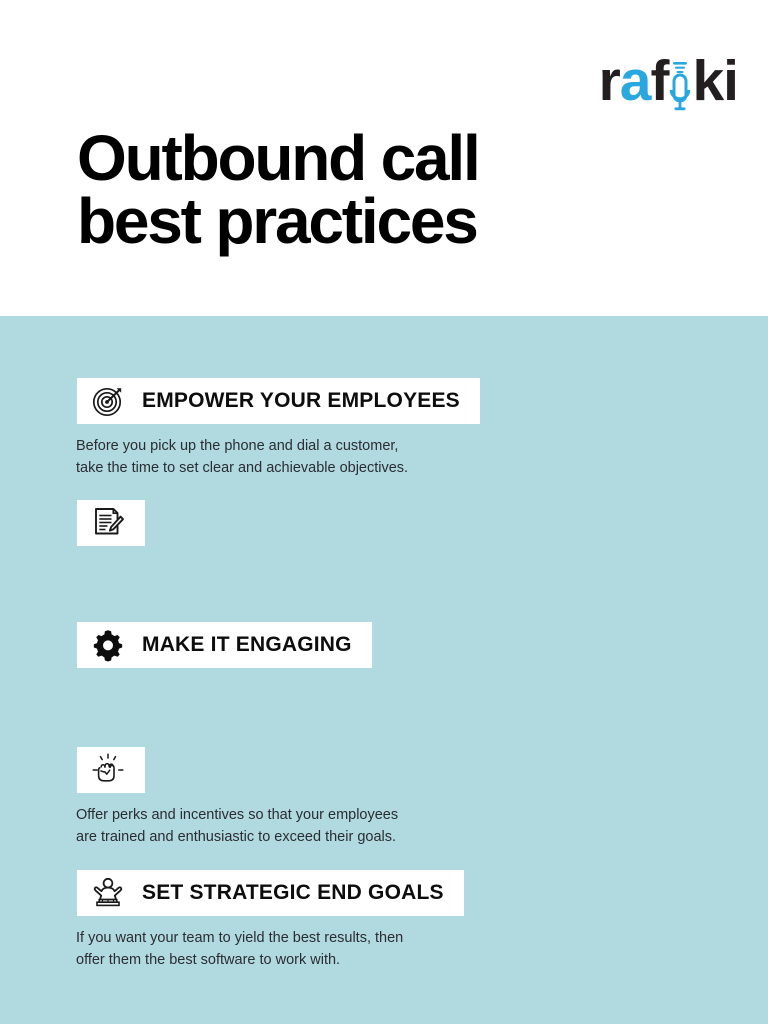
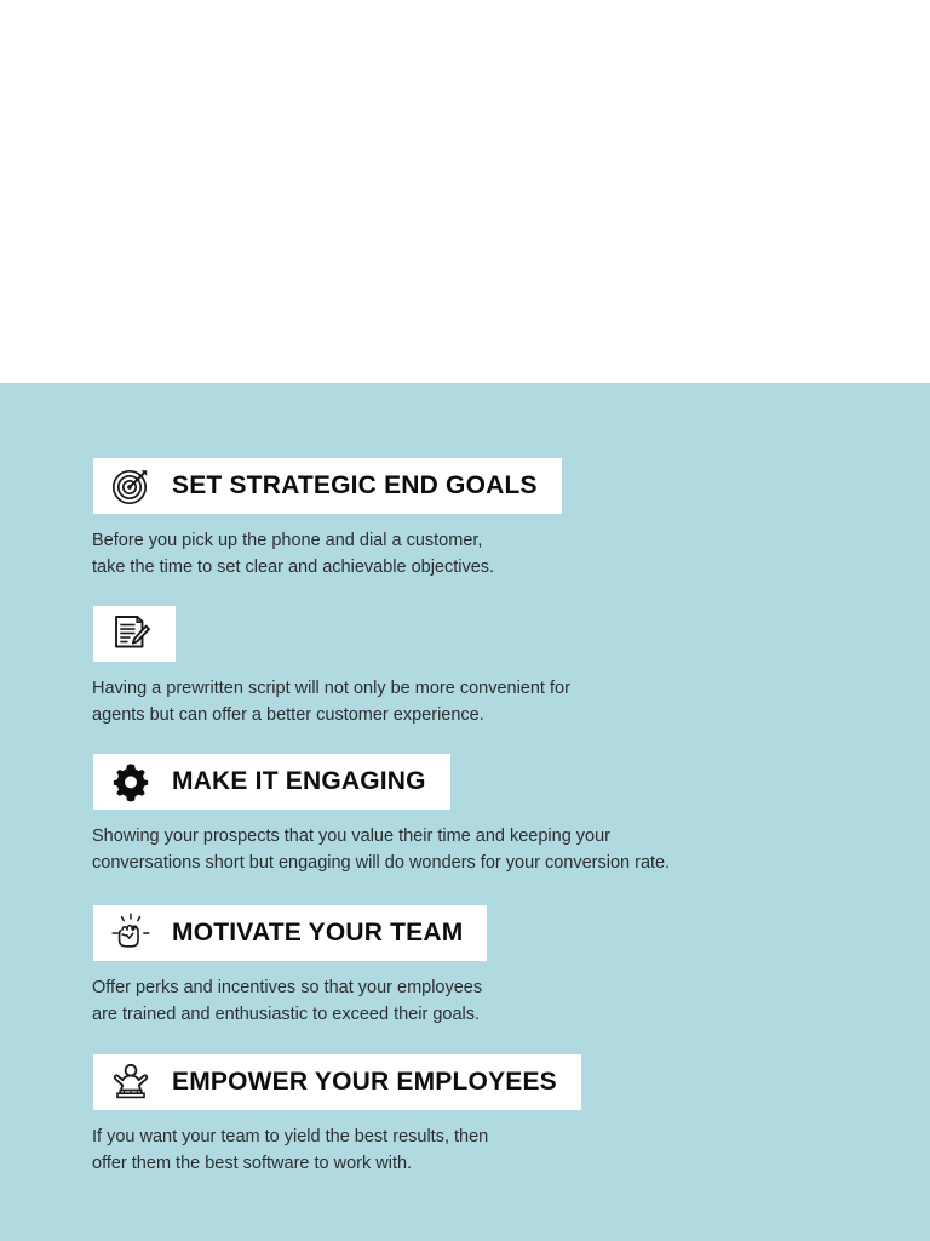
- r
- a
- f
- ki
- Outbound call
- best practices
- EMPOWER YOUR EMPLOYEES
+ SET STRATEGIC END GOALS
  Before you pick up the phone and dial a customer,
  take the time to set clear and achievable objectives.
+ Having a prewritten script will not only be more convenient for
+ agents but can offer a better customer experience.
  MAKE IT ENGAGING
+ Showing your prospects that you value their time and keeping your
+ conversations short but engaging will do wonders for your conversion rate.
+ MOTIVATE YOUR TEAM
  Offer perks and incentives so that your employees
  are trained and enthusiastic to exceed their goals.
- SET STRATEGIC END GOALS
+ EMPOWER YOUR EMPLOYEES
  If you want your team to yield the best results, then
  offer them the best software to work with.
